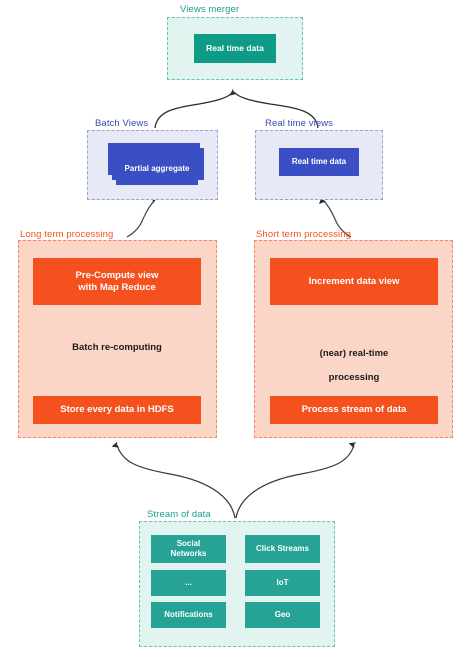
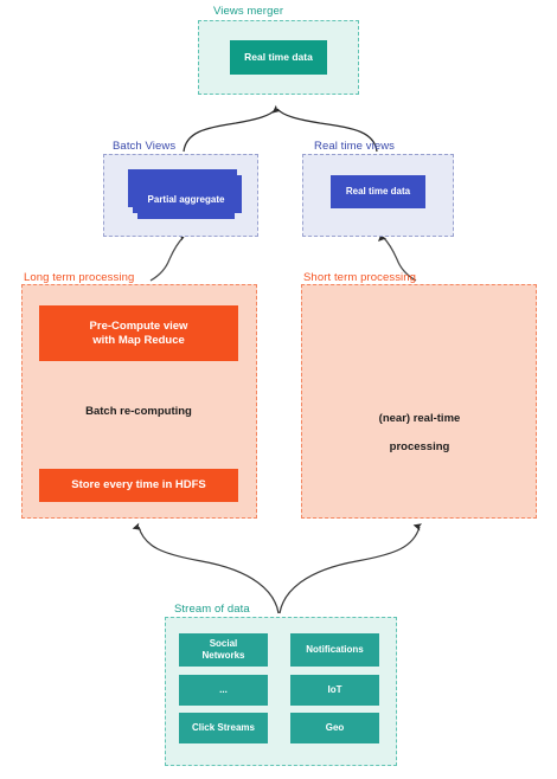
  Views merger
  Real time data
  Batch Views
  Partial aggregate
  Real time views
  Real time data
  Long term processing
  Pre-Compute view
  with Map Reduce
  Batch re-computing
- Store every data in HDFS
+ Store every time in HDFS
  Short term processing
- Increment data view
  (near) real-time
  processing
- Process stream of data
  Stream of data
  Social
  Networks
- Click Streams
+ Notifications
  ...
  IoT
- Notifications
+ Click Streams
  Geo
